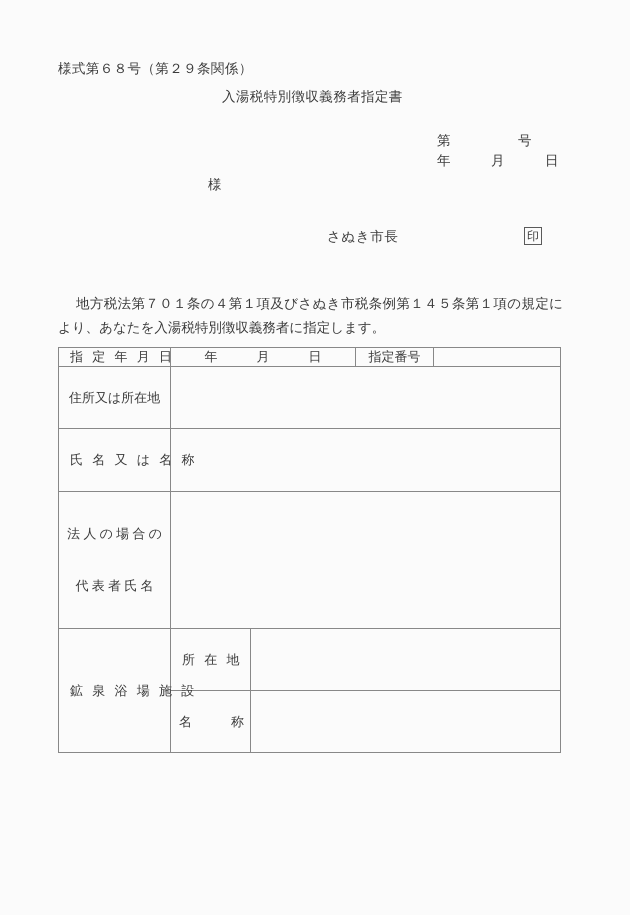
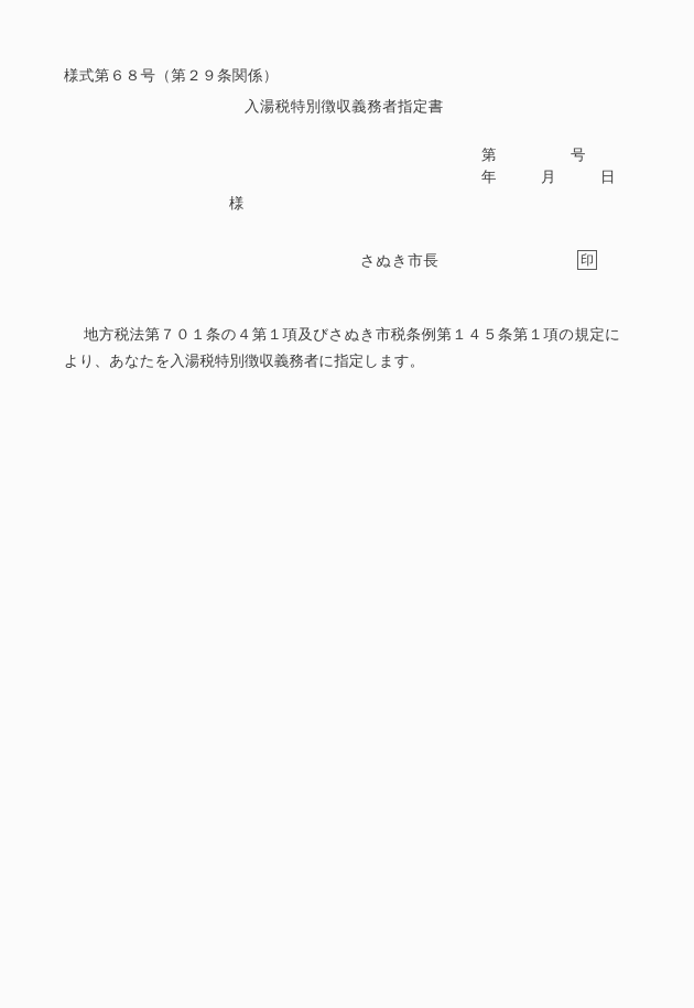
  様式第６８号（第２９条関係）
  入湯税特別徴収義務者指定書
  第 号
  年 月 日
  様
  さぬき市長
  印
  地方税法第７０１条の４第１項及びさぬき市税条例第１４５条第１項の規定により、あなたを入湯税特別徴収義務者に指定します。
- 指 定 年 月 日	年 月 日	指定番号
- 住所又は所在地
- 氏 名 又 は 名 称
- 法 人 の 場 合 の 代 表 者 氏 名
- 鉱 泉 浴 場 施 設	所 在 地
- 名 称
